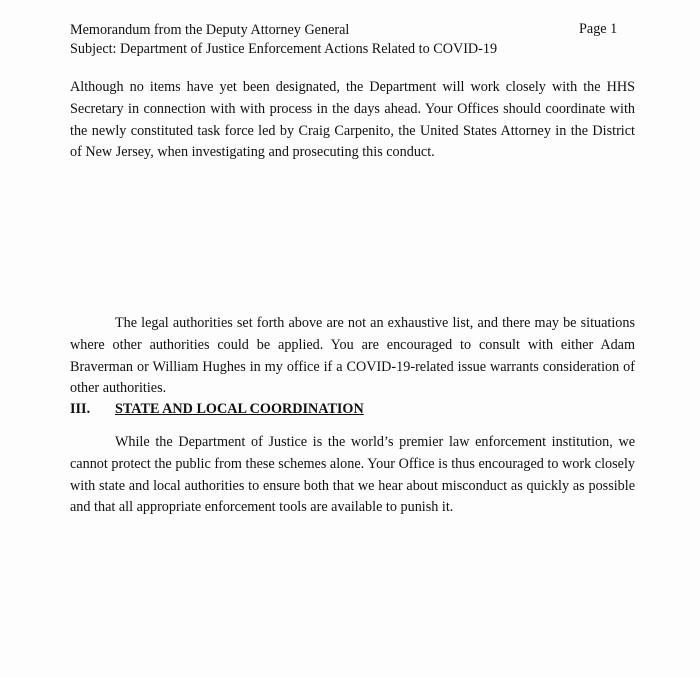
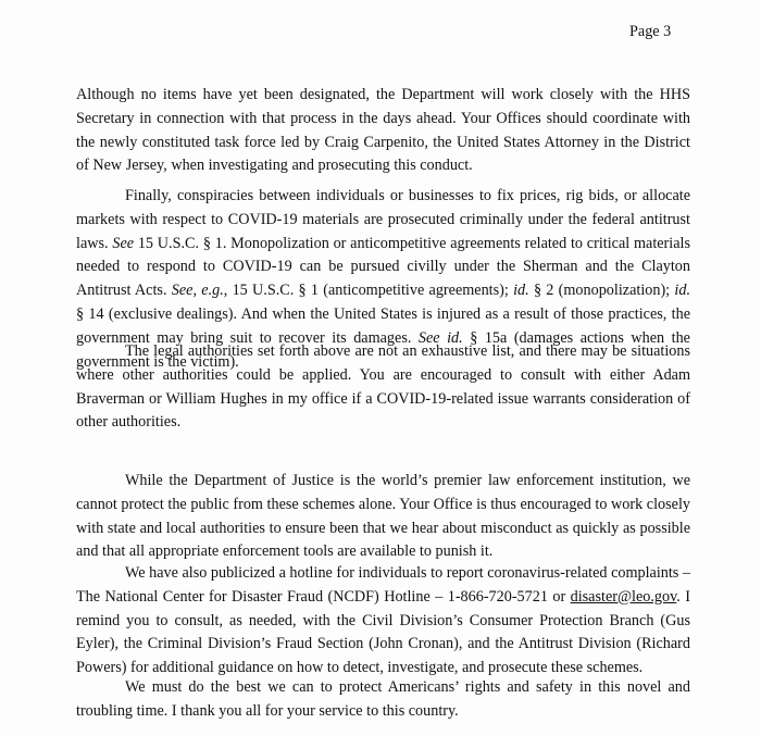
- Memorandum from the Deputy Attorney General
- Subject: Department of Justice Enforcement Actions Related to COVID-19
- Page 1
+ Page 3
- Although no items have yet been designated, the Department will work closely with the HHS Secretary in connection with with process in the days ahead. Your Offices should coordinate with the newly constituted task force led by Craig Carpenito, the United States Attorney in the District of New Jersey, when investigating and prosecuting this conduct.
+ Although no items have yet been designated, the Department will work closely with the HHS Secretary in connection with that process in the days ahead. Your Offices should coordinate with the newly constituted task force led by Craig Carpenito, the United States Attorney in the District of New Jersey, when investigating and prosecuting this conduct.
+ Finally, conspiracies between individuals or businesses to fix prices, rig bids, or allocate markets with respect to COVID-19 materials are prosecuted criminally under the federal antitrust laws. See 15 U.S.C. § 1. Monopolization or anticompetitive agreements related to critical materials needed to respond to COVID-19 can be pursued civilly under the Sherman and the Clayton Antitrust Acts. See, e.g., 15 U.S.C. § 1 (anticompetitive agreements); id. § 2 (monopolization); id. § 14 (exclusive dealings). And when the United States is injured as a result of those practices, the government may bring suit to recover its damages. See id. § 15a (damages actions when the government is the victim).
  The legal authorities set forth above are not an exhaustive list, and there may be situations where other authorities could be applied. You are encouraged to consult with either Adam Braverman or William Hughes in my office if a COVID-19-related issue warrants consideration of other authorities.
- III. STATE AND LOCAL COORDINATION
- While the Department of Justice is the world’s premier law enforcement institution, we cannot protect the public from these schemes alone. Your Office is thus encouraged to work closely with state and local authorities to ensure both that we hear about misconduct as quickly as possible and that all appropriate enforcement tools are available to punish it.
+ While the Department of Justice is the world’s premier law enforcement institution, we cannot protect the public from these schemes alone. Your Office is thus encouraged to work closely with state and local authorities to ensure been that we hear about misconduct as quickly as possible and that all appropriate enforcement tools are available to punish it.
+ We have also publicized a hotline for individuals to report coronavirus-related complaints – The National Center for Disaster Fraud (NCDF) Hotline – 1-866-720-5721 or disaster@leo.gov. I remind you to consult, as needed, with the Civil Division’s Consumer Protection Branch (Gus Eyler), the Criminal Division’s Fraud Section (John Cronan), and the Antitrust Division (Richard Powers) for additional guidance on how to detect, investigate, and prosecute these schemes.
+ We must do the best we can to protect Americans’ rights and safety in this novel and troubling time. I thank you all for your service to this country.
